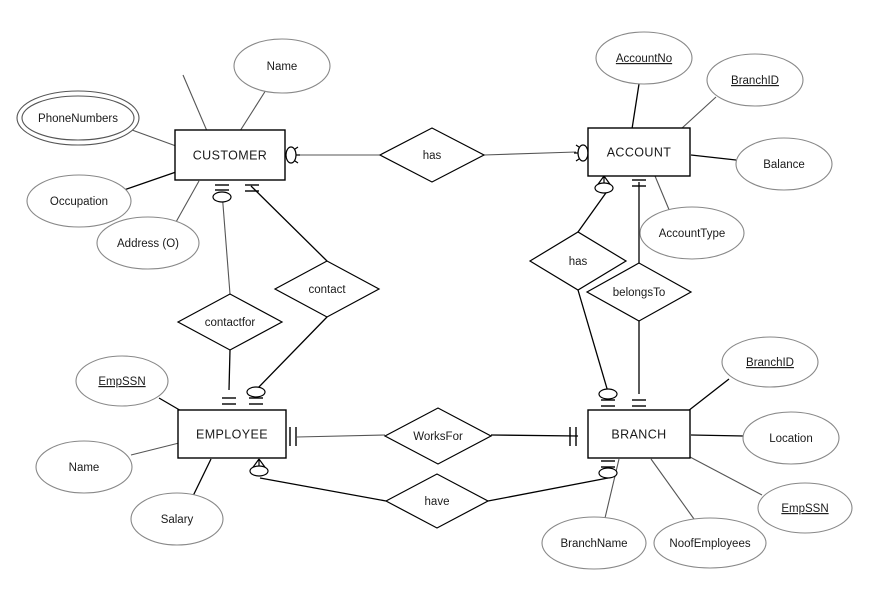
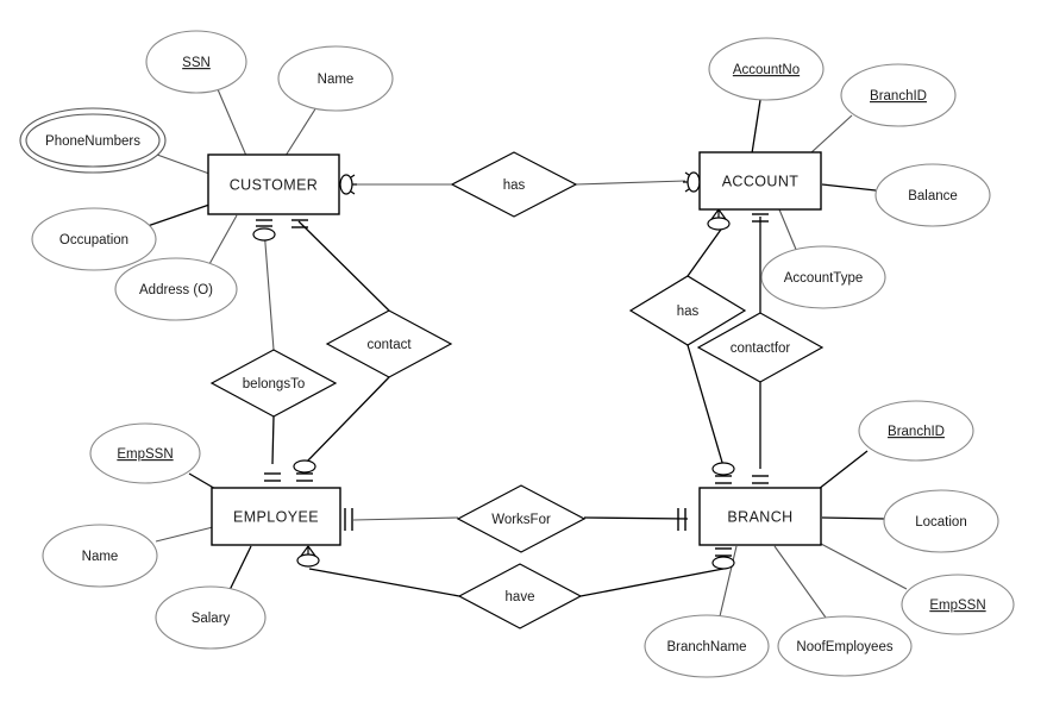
+ SSN
  Name
  PhoneNumbers
  Occupation
  Address (O)
  AccountNo
  BranchID
  Balance
  AccountType
  EmpSSN
  Name
  Salary
  BranchID
  Location
  EmpSSN
  BranchName
  NoofEmployees
  has
- contactfor
+ belongsTo
  contact
  has
- belongsTo
+ contactfor
  WorksFor
  have
  CUSTOMER
  ACCOUNT
  EMPLOYEE
  BRANCH
